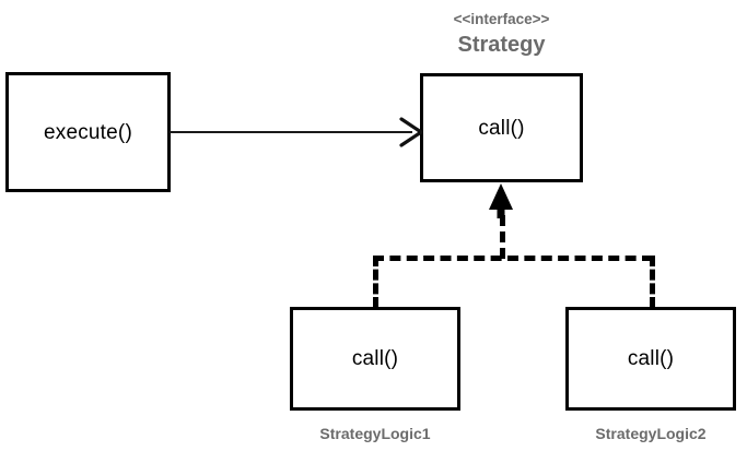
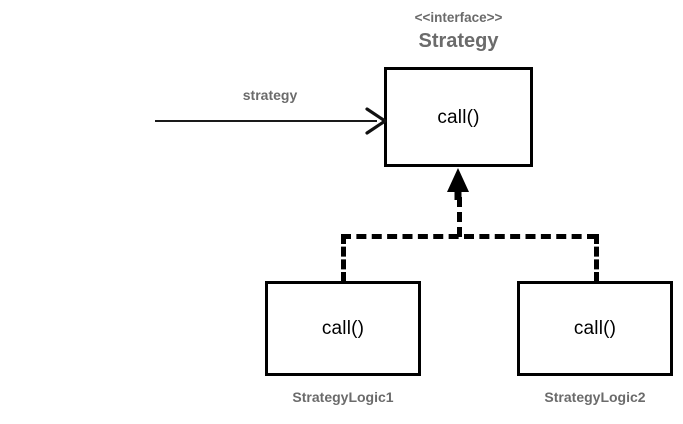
- execute()
  <<interface>>
  Strategy
  call()
+ strategy
  call()
  StrategyLogic1
  call()
  StrategyLogic2
